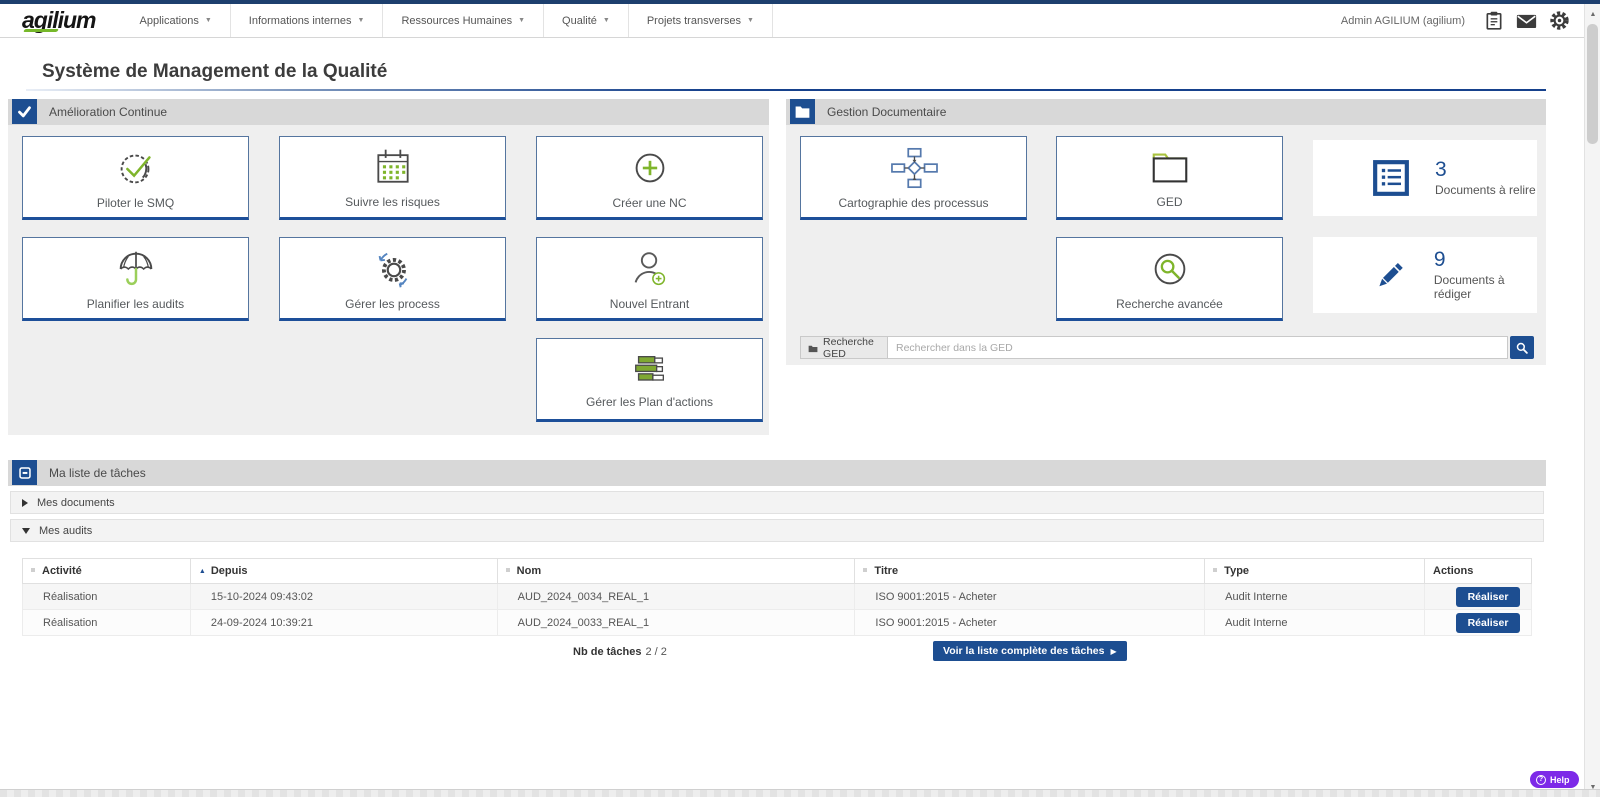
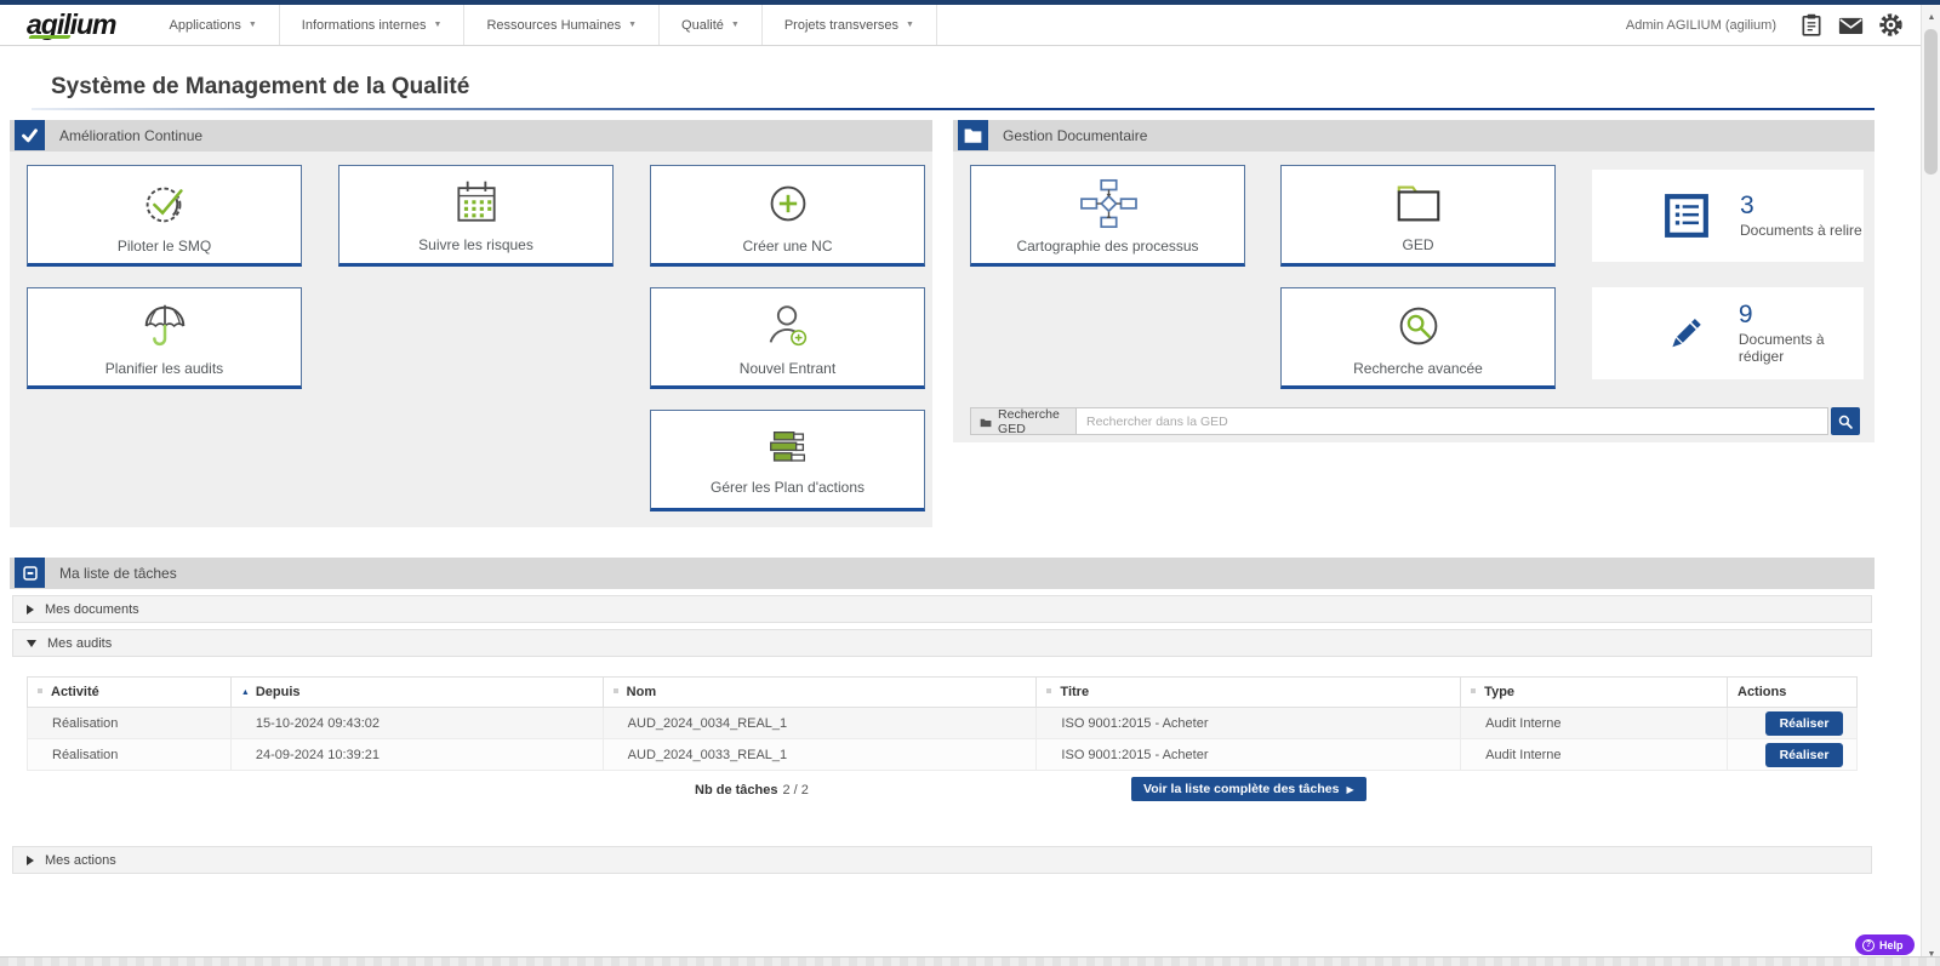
  agilium
  Applications
  Informations internes
  Ressources Humaines
  Qualité
  Projets transverses
  Admin AGILIUM (agilium)
  Système de Management de la Qualité
  Amélioration Continue
  Piloter le SMQ
  Suivre les risques
  Créer une NC
  Planifier les audits
- Gérer les process
  Nouvel Entrant
  Gérer les Plan d'actions
  Gestion Documentaire
  Cartographie des processus
  GED
  Recherche avancée
  3
  Documents à relire
  9
  Documents à rédiger
  Recherche GED
  Rechercher dans la GED
  Ma liste de tâches
  Mes documents
  Mes audits
  Activité	Depuis	Nom	Titre	Type	Actions
  Réalisation	15-10-2024 09:43:02	AUD_2024_0034_REAL_1	ISO 9001:2015 - Acheter	Audit Interne	Réaliser
  Réalisation	24-09-2024 10:39:21	AUD_2024_0033_REAL_1	ISO 9001:2015 - Acheter	Audit Interne	Réaliser
  Nb de tâches 2 / 2
  Voir la liste complète des tâches
  ▶
+ Mes actions
  Help
